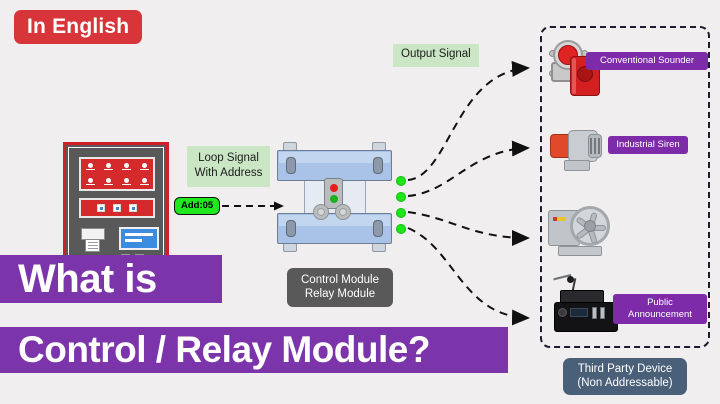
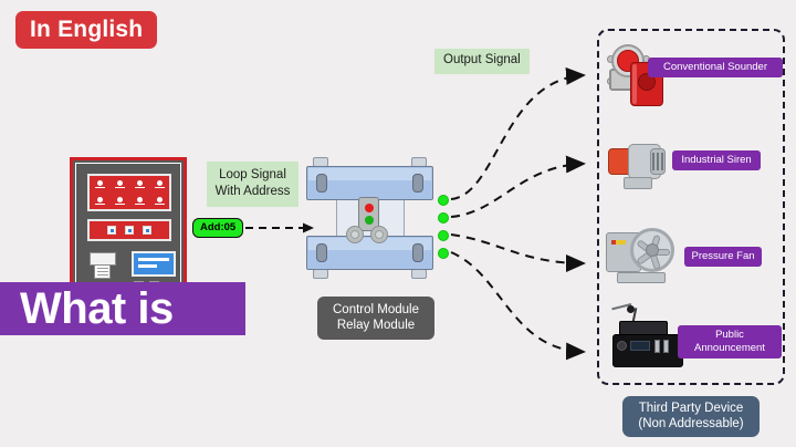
  In English
  Loop Signal
  With Address
  Add:05
  Output Signal
  Control Module
  Relay Module
  Conventional Sounder
  Industrial Siren
+ Pressure Fan
  Public
  Announcement
  Third Party Device
  (Non Addressable)
  What is
- Control / Relay Module?
